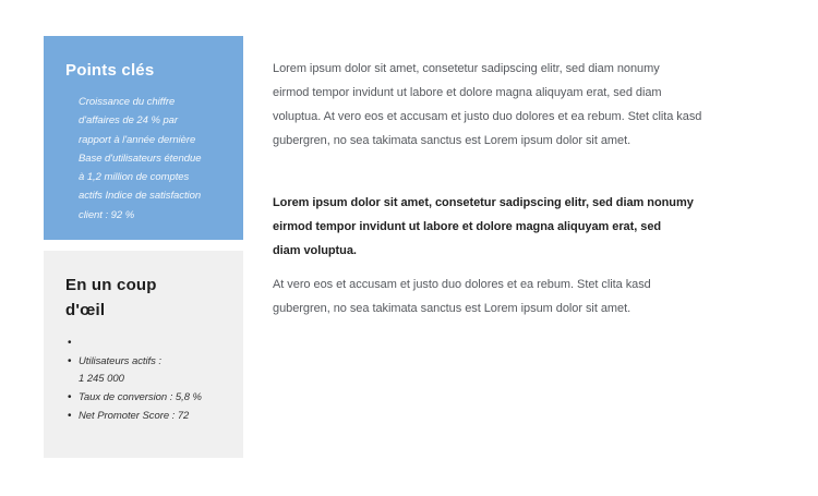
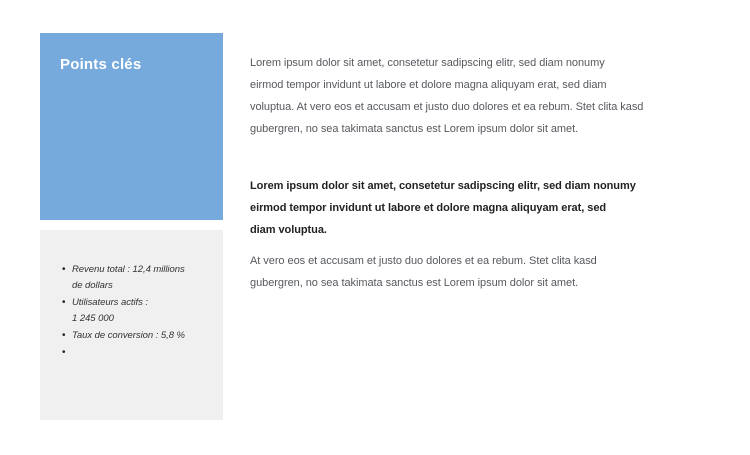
  Points clés
- Croissance du chiffre
- d'affaires de 24 % par
- rapport à l'année dernière
- Base d'utilisateurs étendue
- à 1,2 million de comptes
- actifs Indice de satisfaction
- client : 92 %
- En un coup
- d'œil
  •
+ Revenu total : 12,4 millions
+ de dollars
  •
  Utilisateurs actifs :
  1 245 000
  •
  Taux de conversion : 5,8 %
  •
- Net Promoter Score : 72
  Lorem ipsum dolor sit amet, consetetur sadipscing elitr, sed diam nonumy
  eirmod tempor invidunt ut labore et dolore magna aliquyam erat, sed diam
  voluptua. At vero eos et accusam et justo duo dolores et ea rebum. Stet clita kasd
  gubergren, no sea takimata sanctus est Lorem ipsum dolor sit amet.
  Lorem ipsum dolor sit amet, consetetur sadipscing elitr, sed diam nonumy
  eirmod tempor invidunt ut labore et dolore magna aliquyam erat, sed
  diam voluptua.
  At vero eos et accusam et justo duo dolores et ea rebum. Stet clita kasd
  gubergren, no sea takimata sanctus est Lorem ipsum dolor sit amet.
